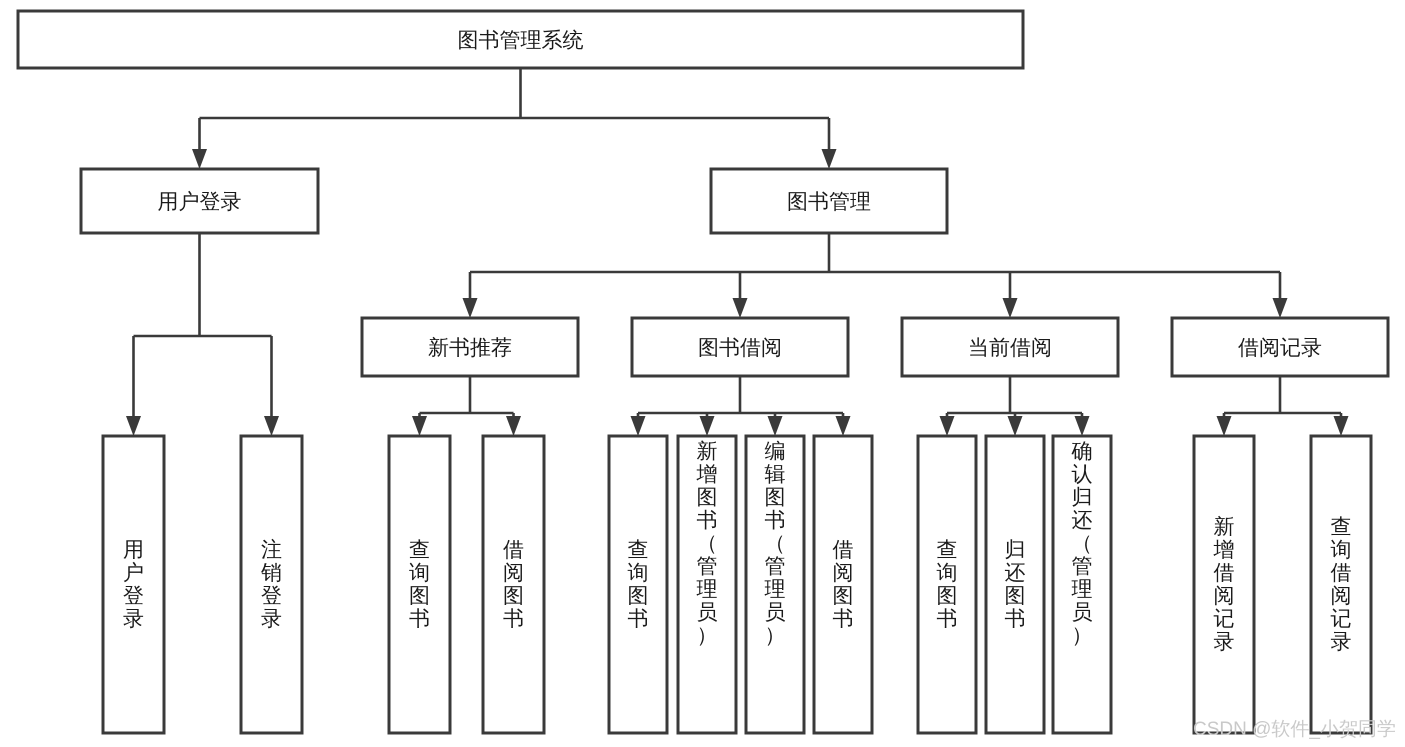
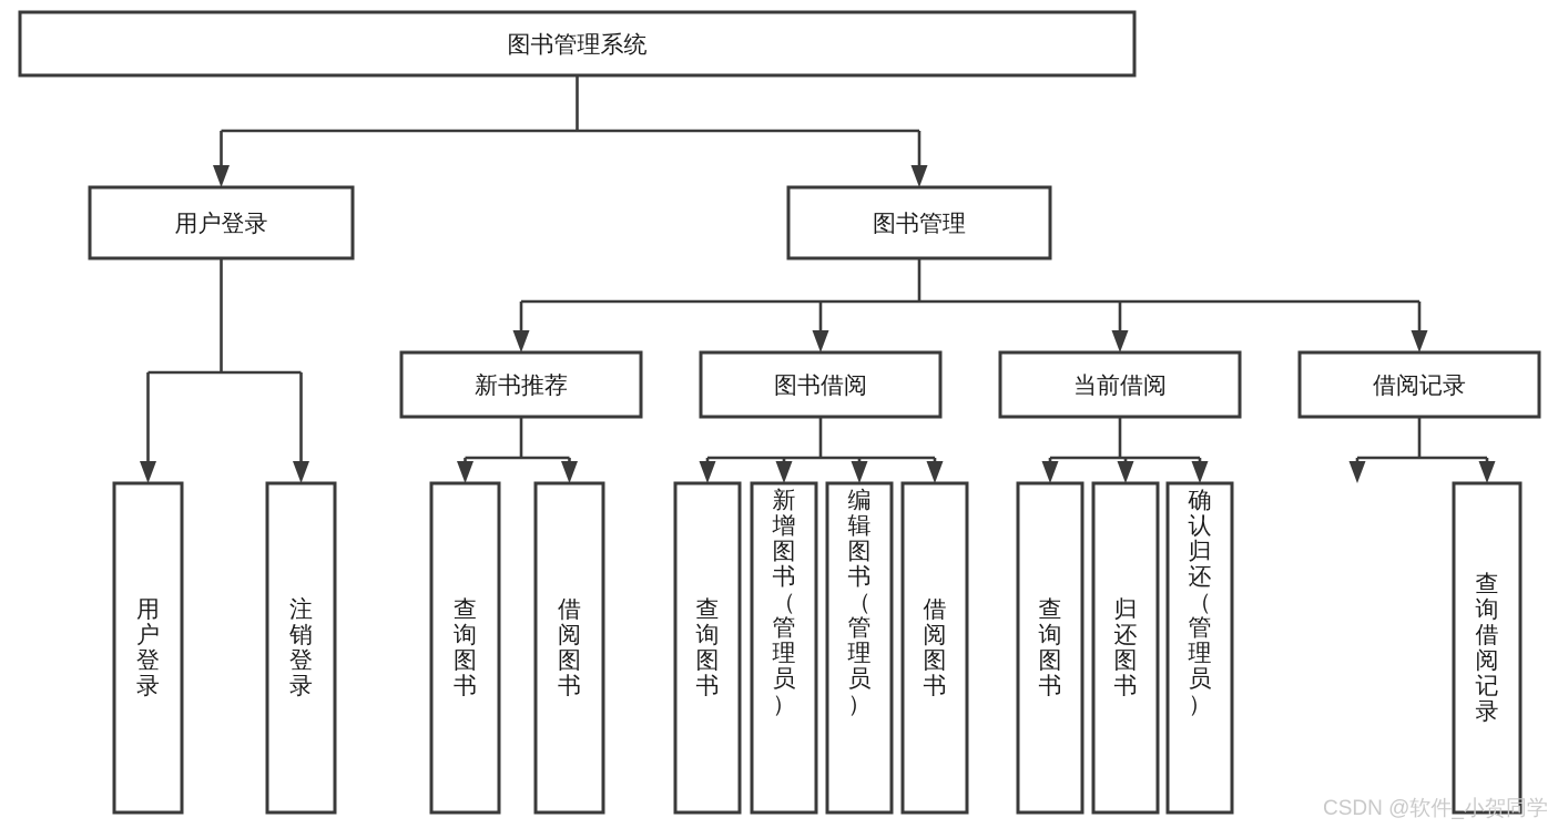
  新书推荐
  图书借阅
  当前借阅
  借阅记录
  用户登录
  图书管理
  用户登录
  注销登录
  查询图书
  借阅图书
  查询图书
  新增图书（管理员）
  编辑图书（管理员）
  借阅图书
  查询图书
  归还图书
  确认归还（管理员）
- 新增借阅记录
  查询借阅记录
  图书管理系统
  CSDN @软件_小贺同学
